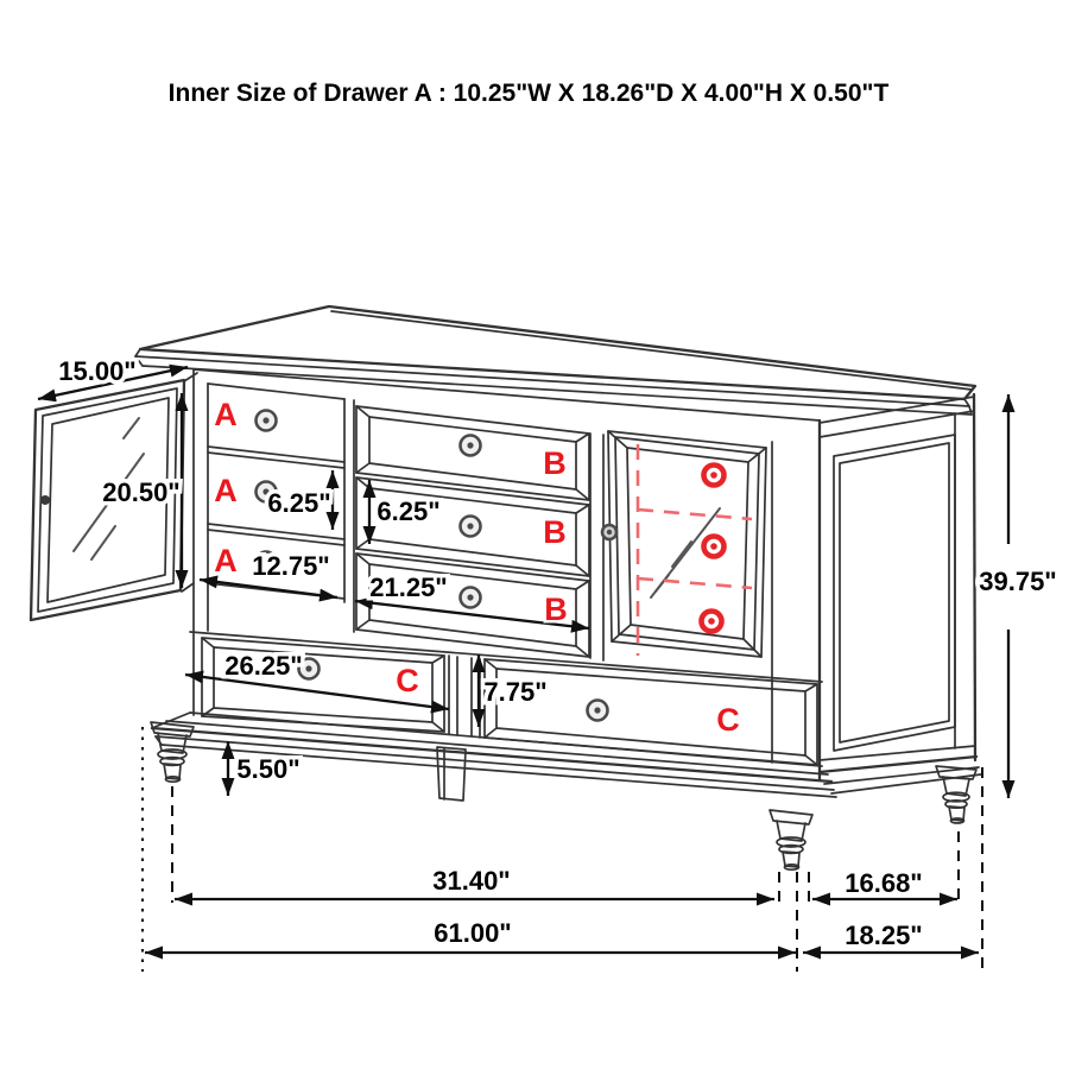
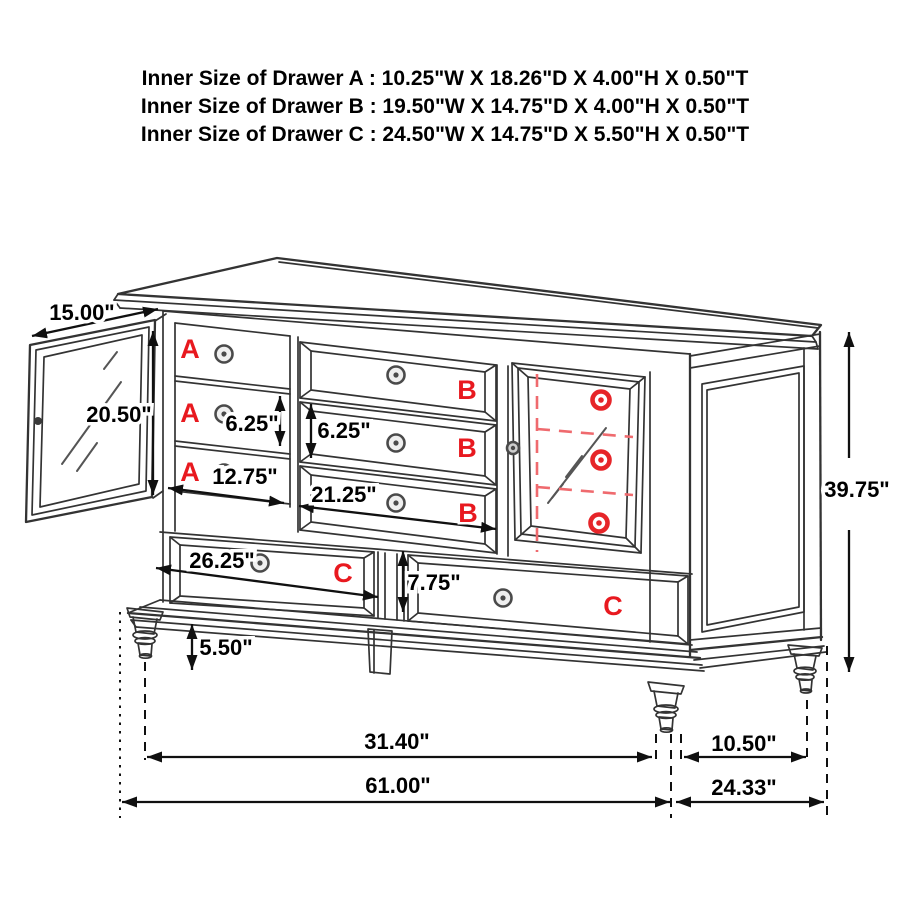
  Inner Size of Drawer A : 10.25"W X 18.26"D X 4.00"H X 0.50"T
+ Inner Size of Drawer B : 19.50"W X 14.75"D X 4.00"H X 0.50"T
+ Inner Size of Drawer C : 24.50"W X 14.75"D X 5.50"H X 0.50"T
  15.00"
  20.50"
  6.25"
  6.25"
  12.75"
  21.25"
  26.25"
  7.75"
  5.50"
  39.75"
  31.40"
- 16.68"
+ 10.50"
  61.00"
- 18.25"
+ 24.33"
  A
  A
  A
  B
  B
  B
  C
  C
